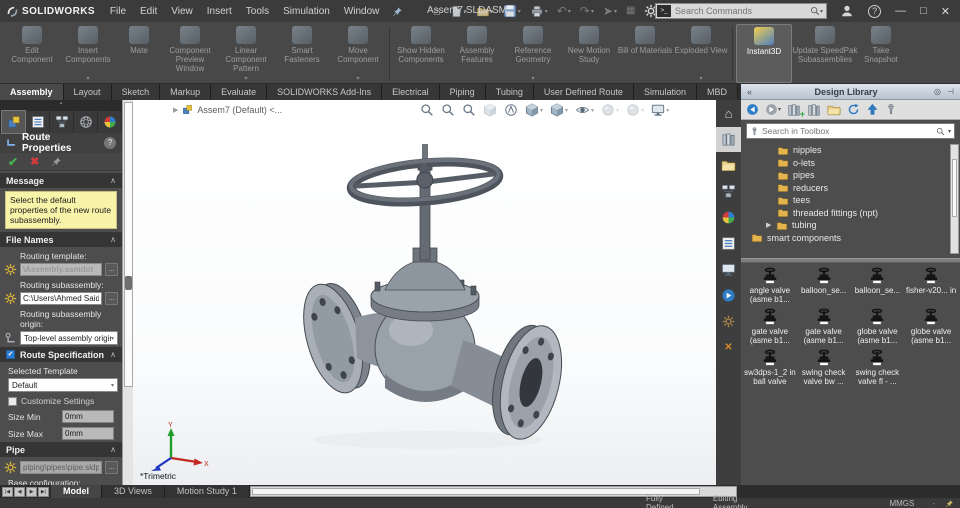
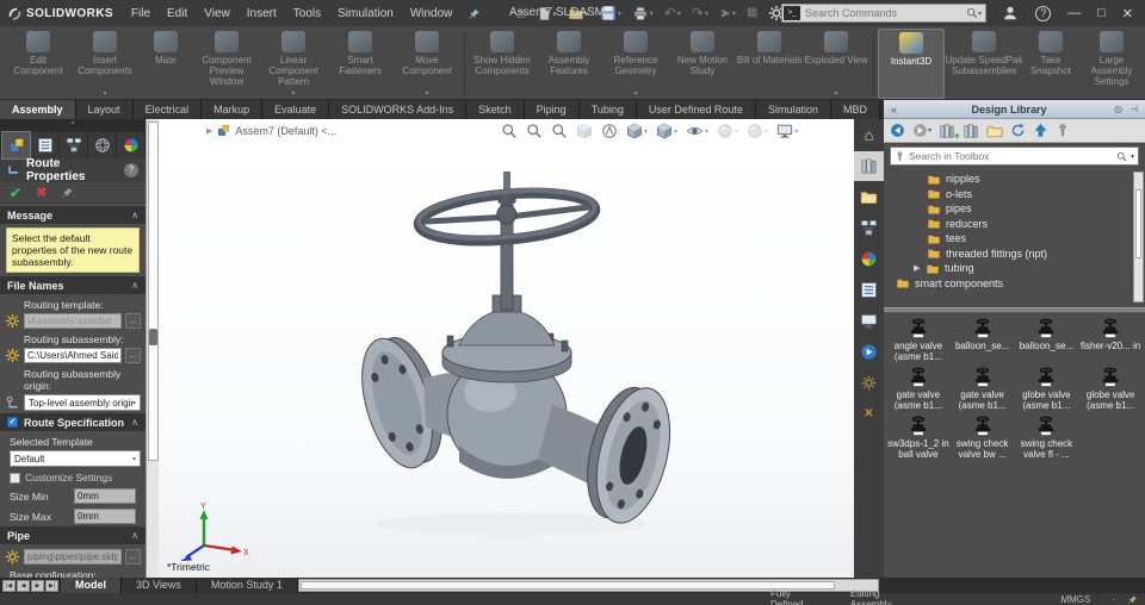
  SOLIDWORKS
  File
  Edit
  View
  Insert
  Tools
  Simulation
  Window
  ⌂
  ↶
  ↷
  ➤
  ▦
  Assem7.SLDASM
  Search Commands
  ?
  —
  □
  ✕
  Edit Component
  Insert Components
  Mate
  Component Preview Window
  Linear Component Pattern
  Smart Fasteners
  Move Component
  Show Hidden Components
  Assembly Features
  Reference Geometry
  New Motion Study
  Bill of Materials
  Exploded View
  Instant3D
  Update SpeedPak Subassemblies
  Take Snapshot
+ Large Assembly Settings
  Assembly
  Layout
- Sketch
+ Electrical
  Markup
  Evaluate
  SOLIDWORKS Add-Ins
- Electrical
+ Sketch
  Piping
  Tubing
  User Defined Route
  Simulation
  MBD
  «
  Design Library
  ◎
  ⊣
  Route Properties
  ?
  ✔
  ✖
  Message
  ∧
  Select the default properties of the new route subassembly.
  File Names
  ∧
  Routing template:
  \Assembly.asmdot
  Routing subassembly:
  C:\Users\Ahmed Said
  Routing subassembly origin:
  Top-level assembly origi
  Route Specification
  ∧
  Selected Template
  Default
  Customize Settings
  Size Min
  0mm
  Size Max
  0mm
  Pipe
  ∧
  piping\pipes\pipe.sldp
  Base configuration:
  Assem7 (Default) <...
  *Trimetric
  ⌂
  ✕
  +
  Search in Toolbox
  nipples
  o-lets
  pipes
  reducers
  tees
  threaded fittings (npt)
  tubing
  smart components
  angle valve (asme b1...
  balloon_se...
  balloon_se...
  fisher-v20... in
  gate valve (asme b1...
  gate valve (asme b1...
  globe valve (asme b1...
  globe valve (asme b1...
  sw3dps-1_2 in ball valve
  swing check valve bw ...
  swing check valve fl - ...
  Model
  3D Views
  Motion Study 1
  MMGS
  -
